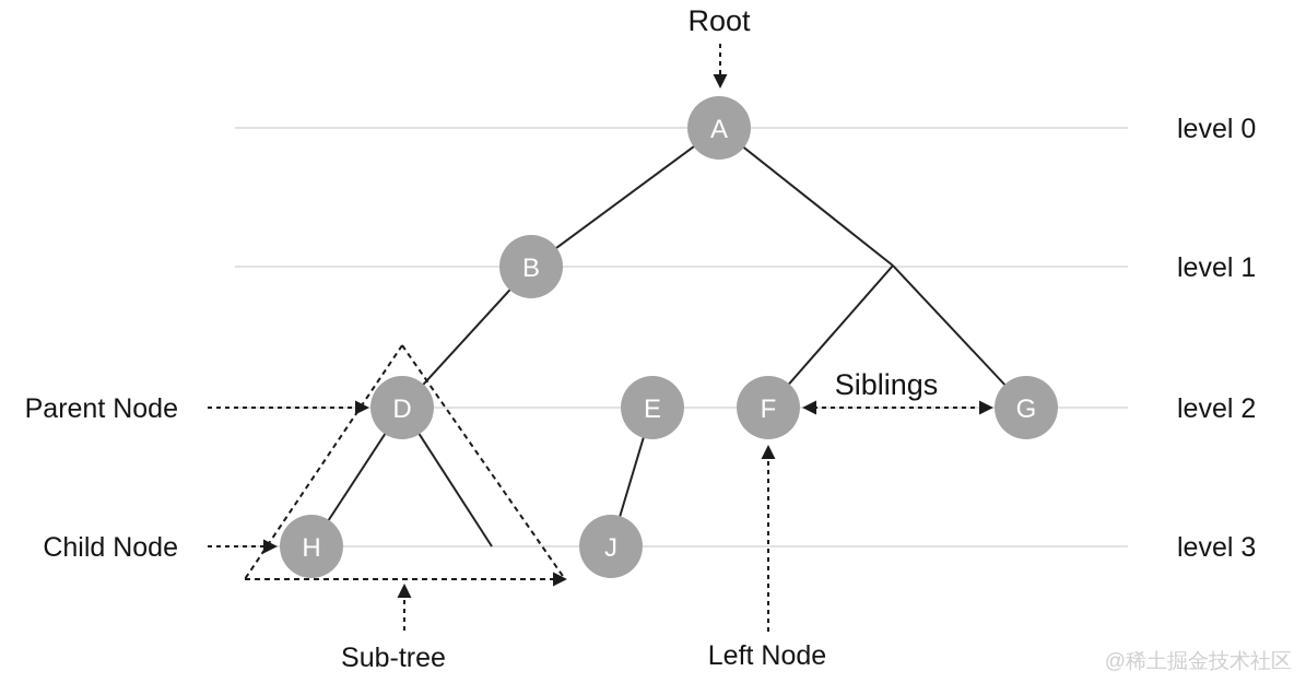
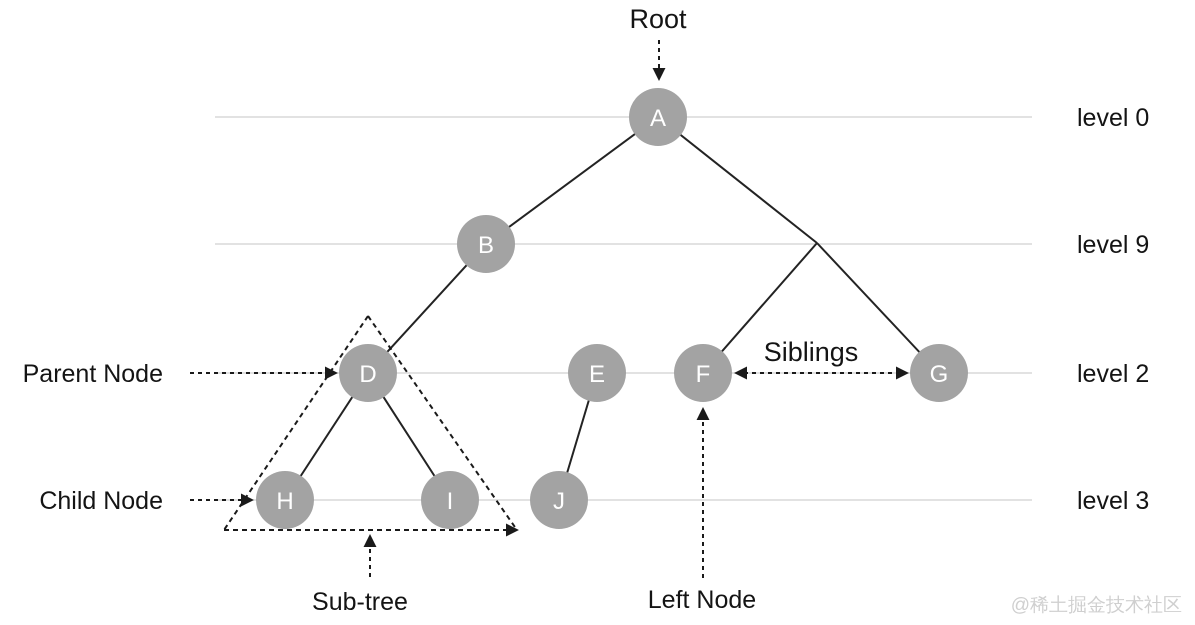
  A
  B
  D
  E
  F
  G
  H
+ I
  J
  level 0
- level 1
+ level 9
  level 2
  level 3
  Root
  Parent Node
  Child Node
  Siblings
  Left Node
  Sub-tree
  @稀土掘金技术社区
